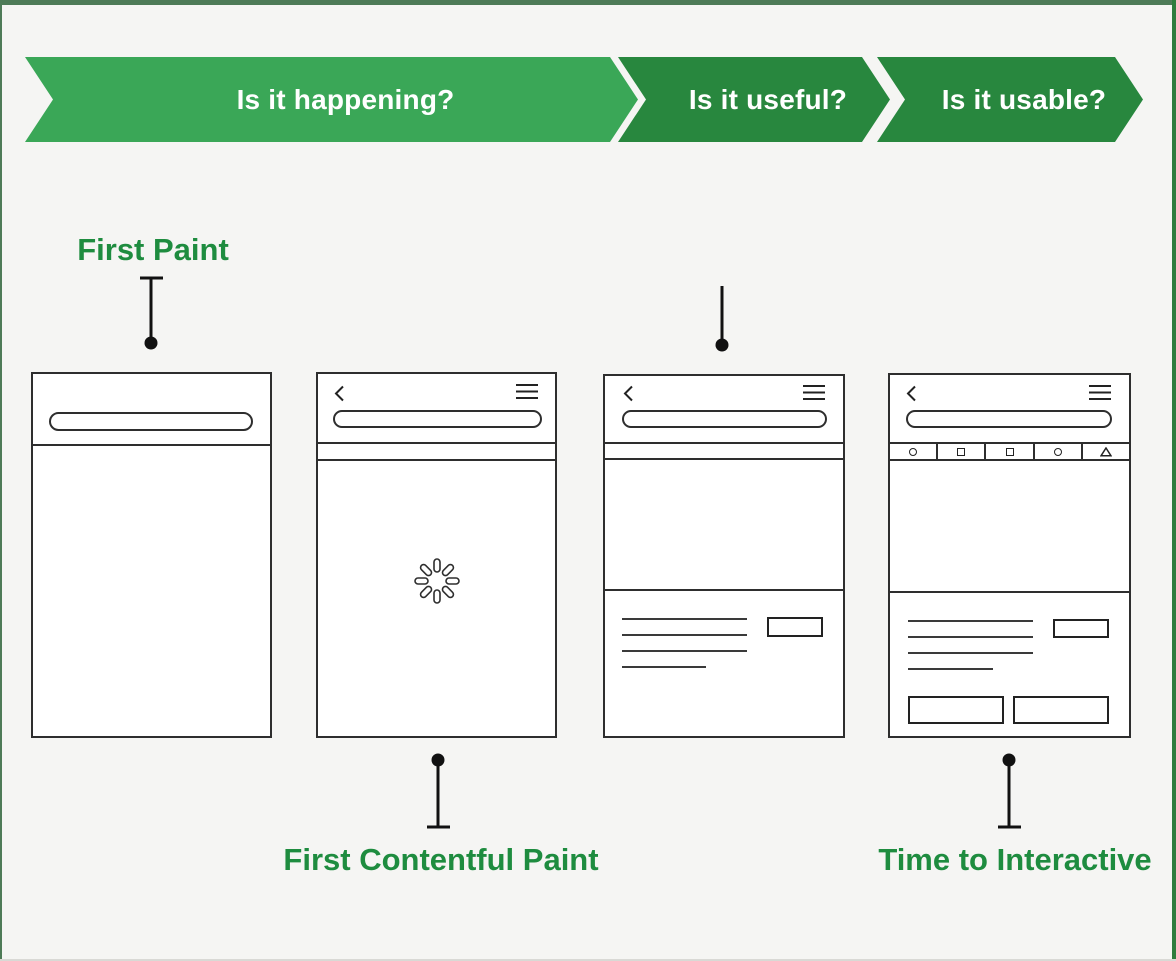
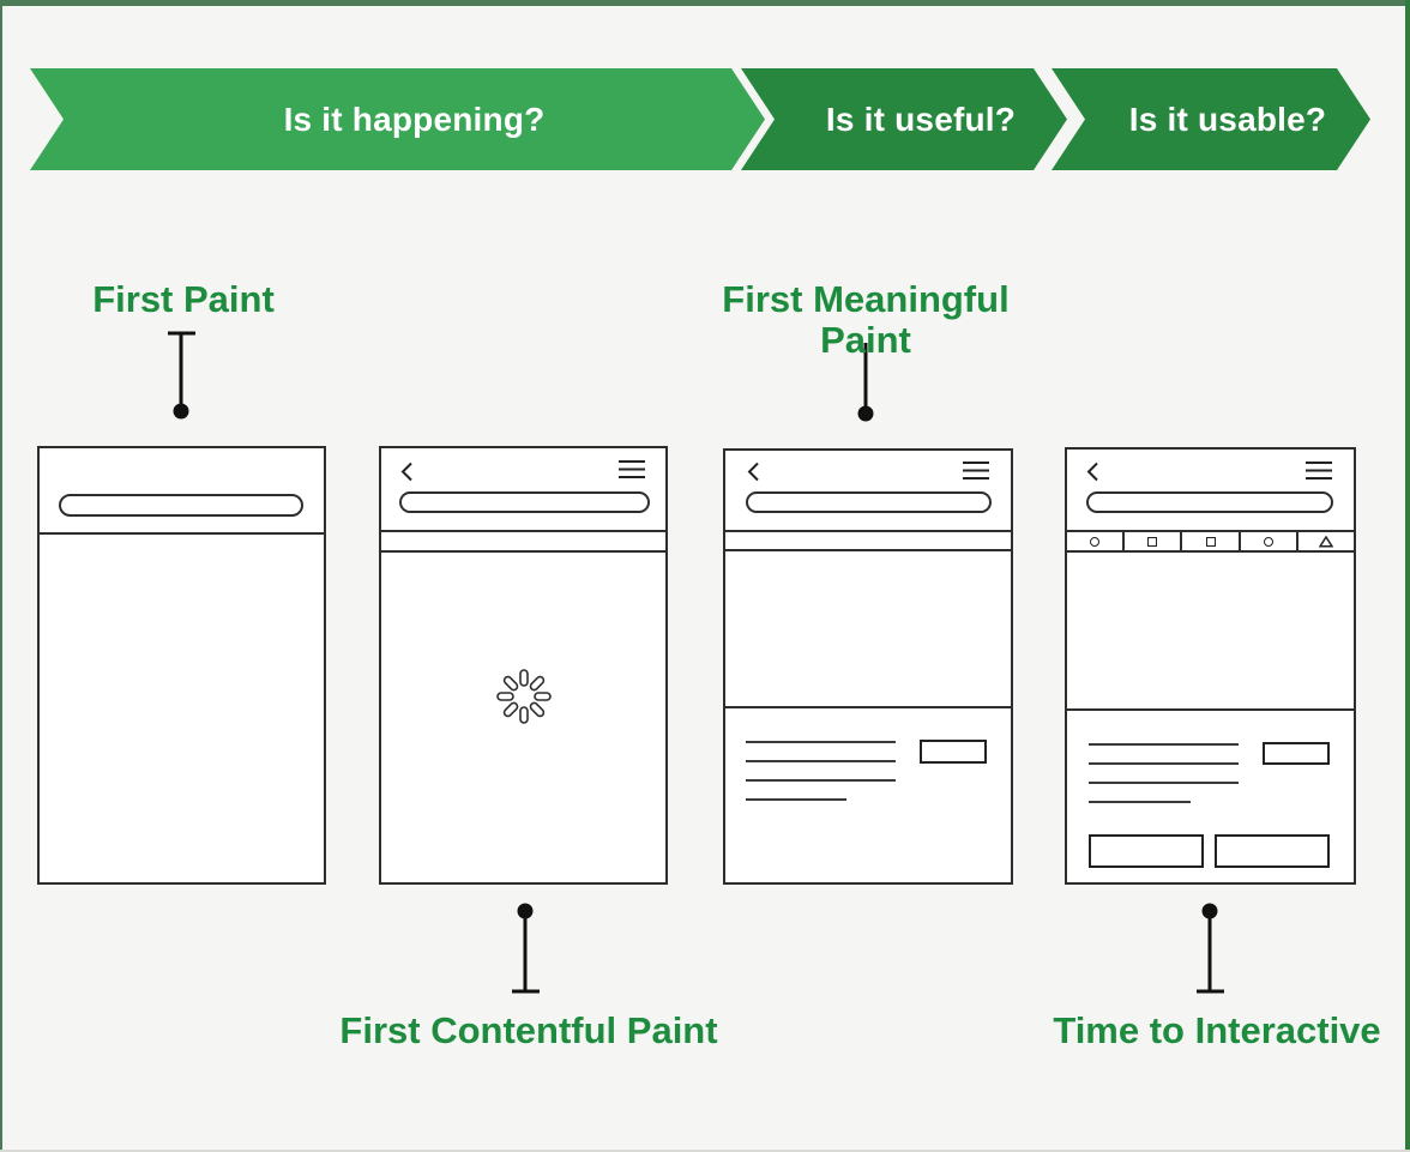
  Is it happening?
  Is it useful?
  Is it usable?
  First Paint
+ First Meaningful Paint
  First Contentful Paint
  Time to Interactive
